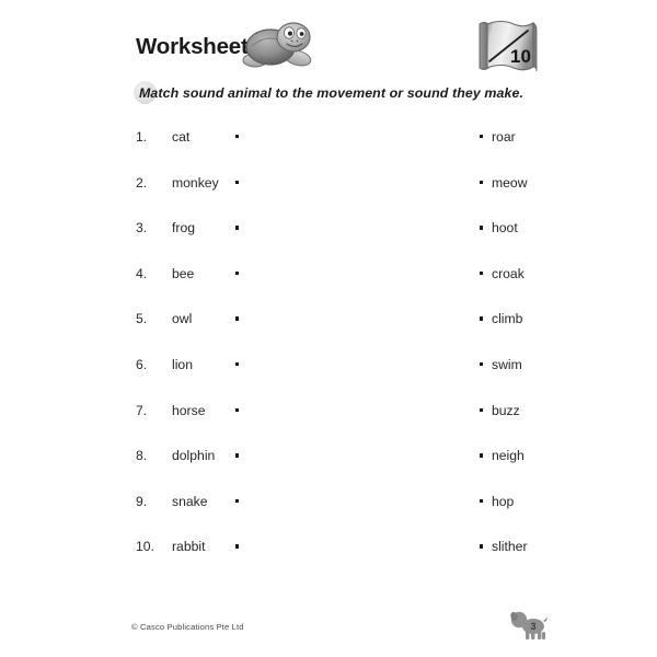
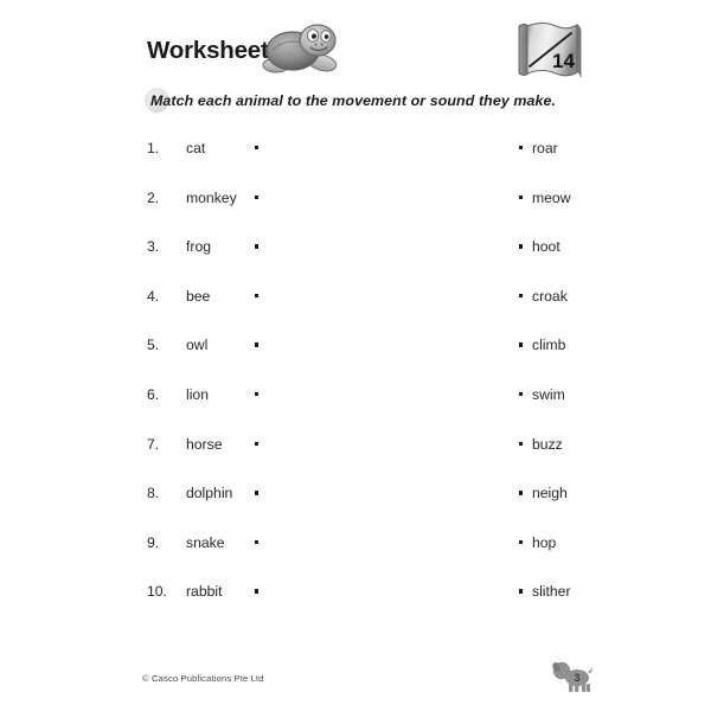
  Worksheet
- 10
+ 14
- Match sound animal to the movement or sound they make.
+ Match each animal to the movement or sound they make.
  1.
  cat
  roar
  2.
  monkey
  meow
  3.
  frog
  hoot
  4.
  bee
  croak
  5.
  owl
  climb
  6.
  lion
  swim
  7.
  horse
  buzz
  8.
  dolphin
  neigh
  9.
  snake
  hop
  10.
  rabbit
  slither
  © Casco Publications Pte Ltd
  3
